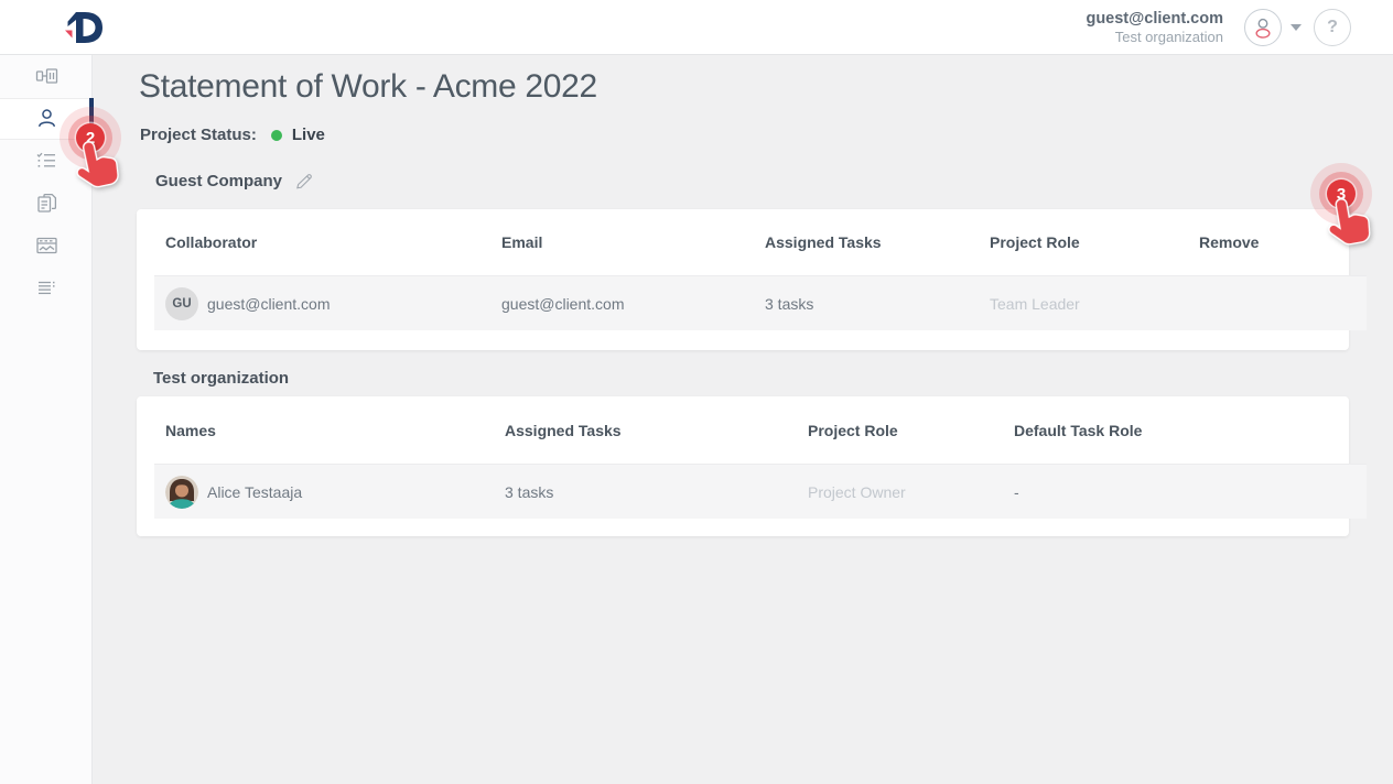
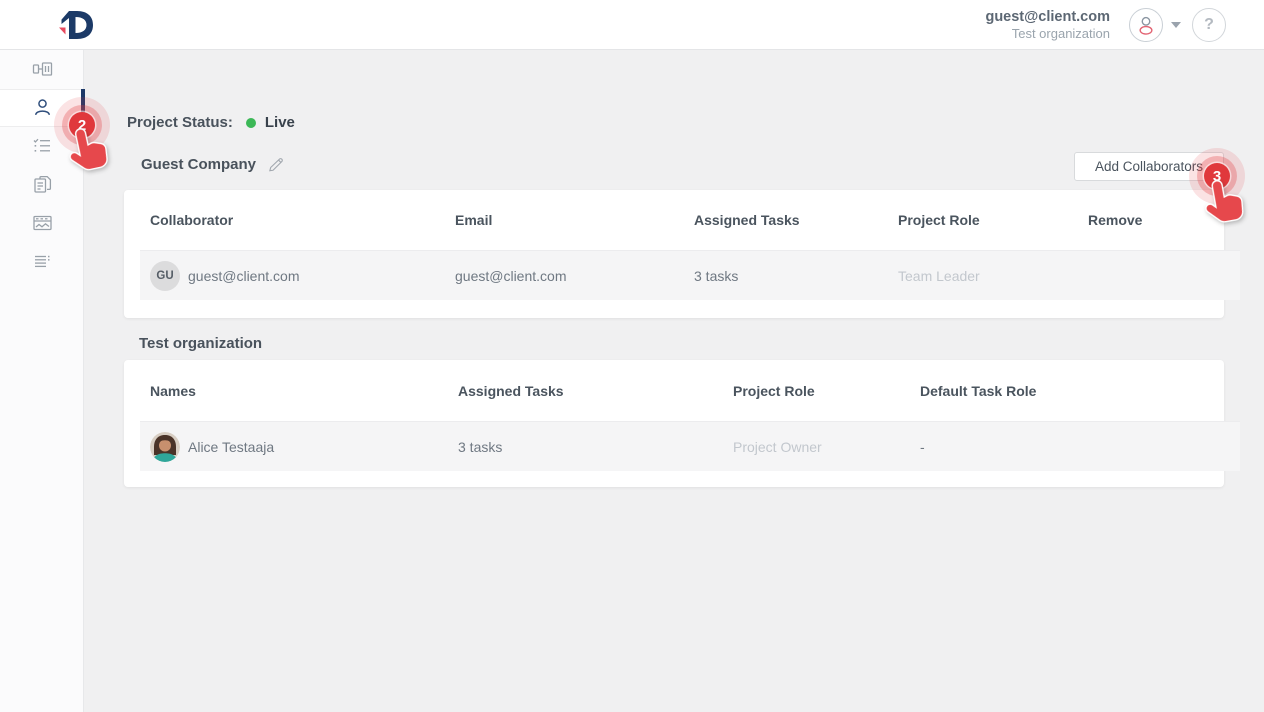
  guest@client.com
  Test organization
  ?
- Statement of Work - Acme 2022
  Project Status:
  Live
  Guest Company
+ Add Collaborators
  Collaborator
  Email
  Assigned Tasks
  Project Role
  Remove
  GU
  guest@client.com
  guest@client.com
  3 tasks
  Team Leader
  Test organization
  Names
  Assigned Tasks
  Project Role
  Default Task Role
  Alice Testaaja
  3 tasks
  Project Owner
  -
  2
  3
